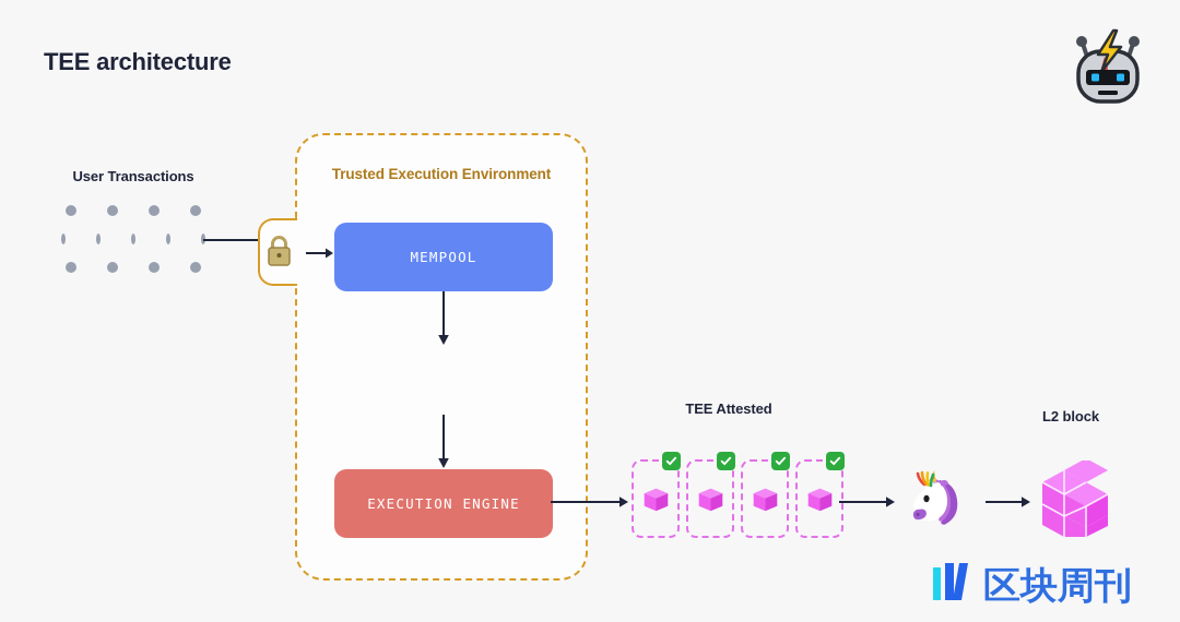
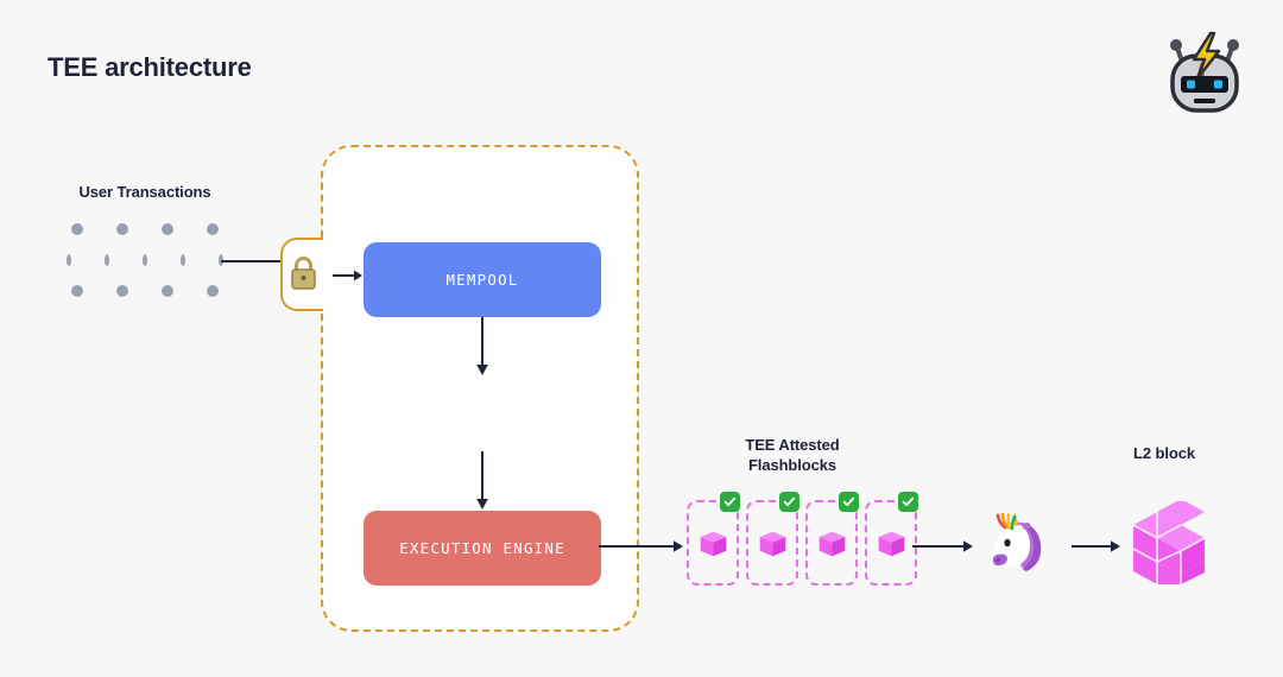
  TEE architecture
  User Transactions
- Trusted Execution Environment
  MEMPOOL
  EXECUTION ENGINE
  TEE Attested
+ Flashblocks
  L2 block
- 区块周刊
